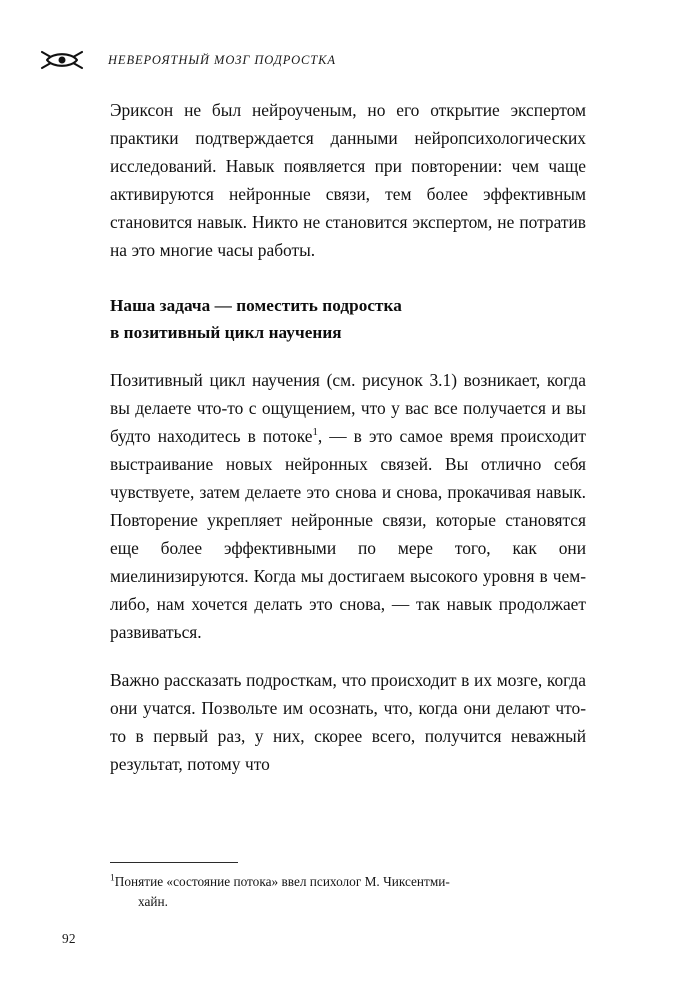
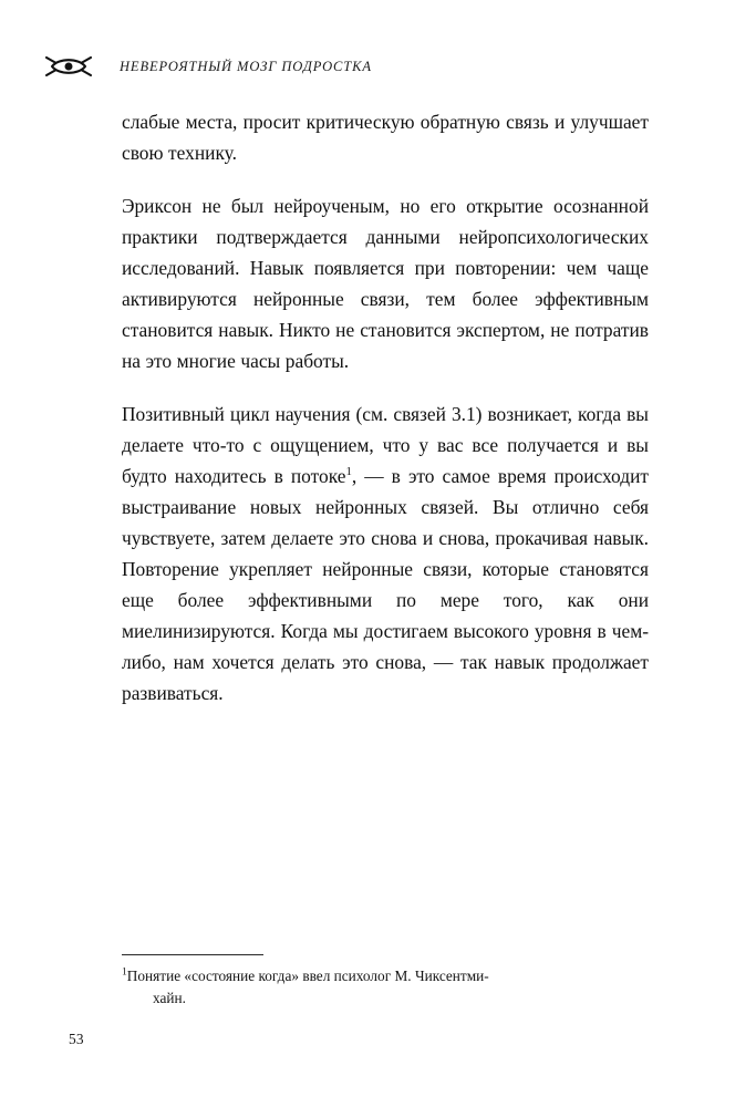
  НЕВЕРОЯТНЫЙ МОЗГ ПОДРОСТКА
+ слабые места, просит критическую обратную связь и улучшает свою технику.
- Эриксон не был нейроученым, но его открытие экспертом практики подтверждается данными нейропсихологических исследований. Навык появляется при повторении: чем чаще активируются нейронные связи, тем более эффективным становится навык. Никто не становится экспертом, не потратив на это многие часы работы.
+ Эриксон не был нейроученым, но его открытие осознанной практики подтверждается данными нейропсихологических исследований. Навык появляется при повторении: чем чаще активируются нейронные связи, тем более эффективным становится навык. Никто не становится экспертом, не потратив на это многие часы работы.
- Наша задача — поместить подростка
- в позитивный цикл научения
- Позитивный цикл научения (см. рисунок 3.1) возникает, когда вы делаете что-то с ощущением, что у вас все получается и вы будто находитесь в потоке1, — в это самое время происходит выстраивание новых нейронных связей. Вы отлично себя чувствуете, затем делаете это снова и снова, прокачивая навык. Повторение укрепляет нейронные связи, которые становятся еще более эффективными по мере того, как они миелинизируются. Когда мы достигаем высокого уровня в чем-либо, нам хочется делать это снова, — так навык продолжает развиваться.
+ Позитивный цикл научения (см. связей 3.1) возникает, когда вы делаете что-то с ощущением, что у вас все получается и вы будто находитесь в потоке1, — в это самое время происходит выстраивание новых нейронных связей. Вы отлично себя чувствуете, затем делаете это снова и снова, прокачивая навык. Повторение укрепляет нейронные связи, которые становятся еще более эффективными по мере того, как они миелинизируются. Когда мы достигаем высокого уровня в чем-либо, нам хочется делать это снова, — так навык продолжает развиваться.
- Важно рассказать подросткам, что происходит в их мозге, когда они учатся. Позвольте им осознать, что, когда они делают что-то в первый раз, у них, скорее всего, получится неважный результат, потому что
- 1Понятие «состояние потока» ввел психолог М. Чиксентми-
+ 1Понятие «состояние когда» ввел психолог М. Чиксентми-
  хайн.
- 92
+ 53
